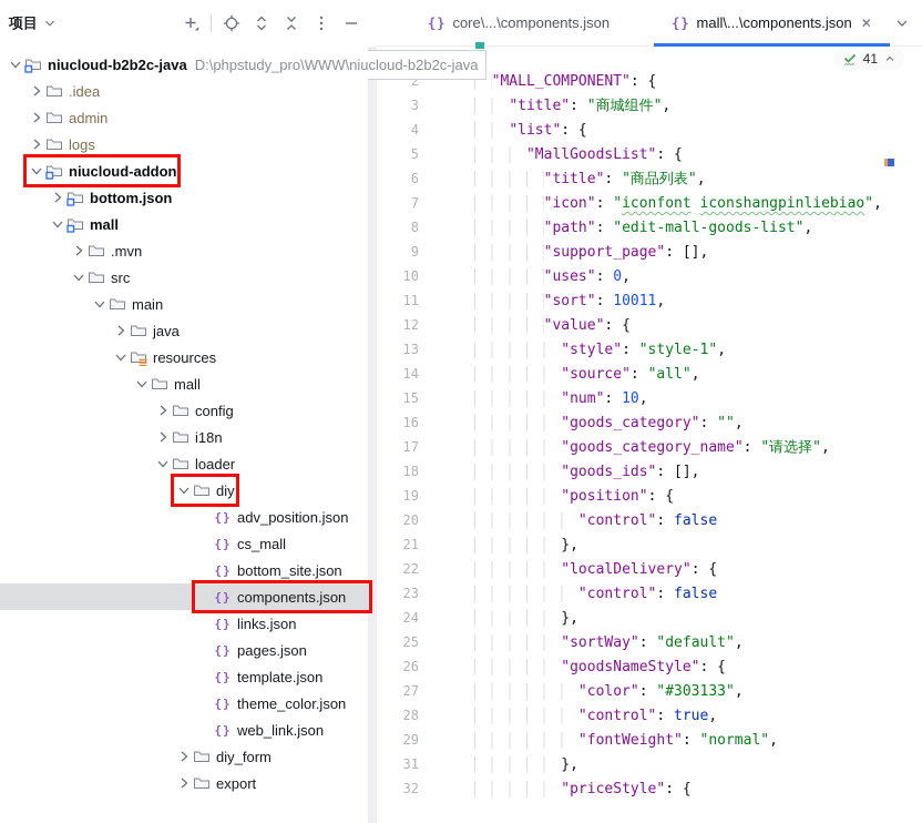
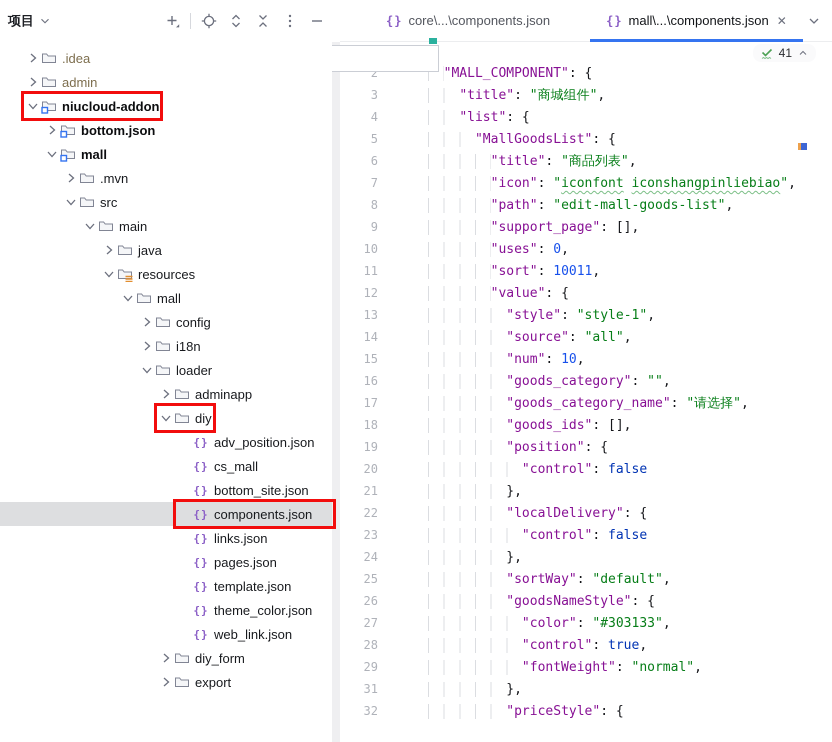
  项目
- niucloud-b2b2c-java
- D:\phpstudy_pro\WWW\niucloud-b2b2c-java
  .idea
  admin
- logs
  niucloud-addon
  bottom.json
  mall
  .mvn
  src
  main
  java
  resources
  mall
  config
  i18n
  loader
+ adminapp
  diy
  {}
  adv_position.json
  {}
  cs_mall
  {}
  bottom_site.json
  {}
  components.json
  {}
  links.json
  {}
  pages.json
  {}
  template.json
  {}
  theme_color.json
  {}
  web_link.json
  diy_form
  export
  {}
  core\...\components.json
  {}
  mall\...\components.json
  ✕
  41
  2 "MALL_COMPONENT": {
  3 "title": "商城组件",
  4 "list": {
  5 "MallGoodsList": {
  6 "title": "商品列表",
  7 "icon": "iconfont iconshangpinliebiao",
  8 "path": "edit-mall-goods-list",
  9 "support_page": [],
  10 "uses": 0,
  11 "sort": 10011,
  12 "value": {
  13 "style": "style-1",
  14 "source": "all",
  15 "num": 10,
  16 "goods_category": "",
  17 "goods_category_name": "请选择",
  18 "goods_ids": [],
  19 "position": {
  20 "control": false
  21 },
  22 "localDelivery": {
  23 "control": false
  24 },
  25 "sortWay": "default",
  26 "goodsNameStyle": {
  27 "color": "#303133",
  28 "control": true,
  29 "fontWeight": "normal",
  31 },
  32 "priceStyle": {
